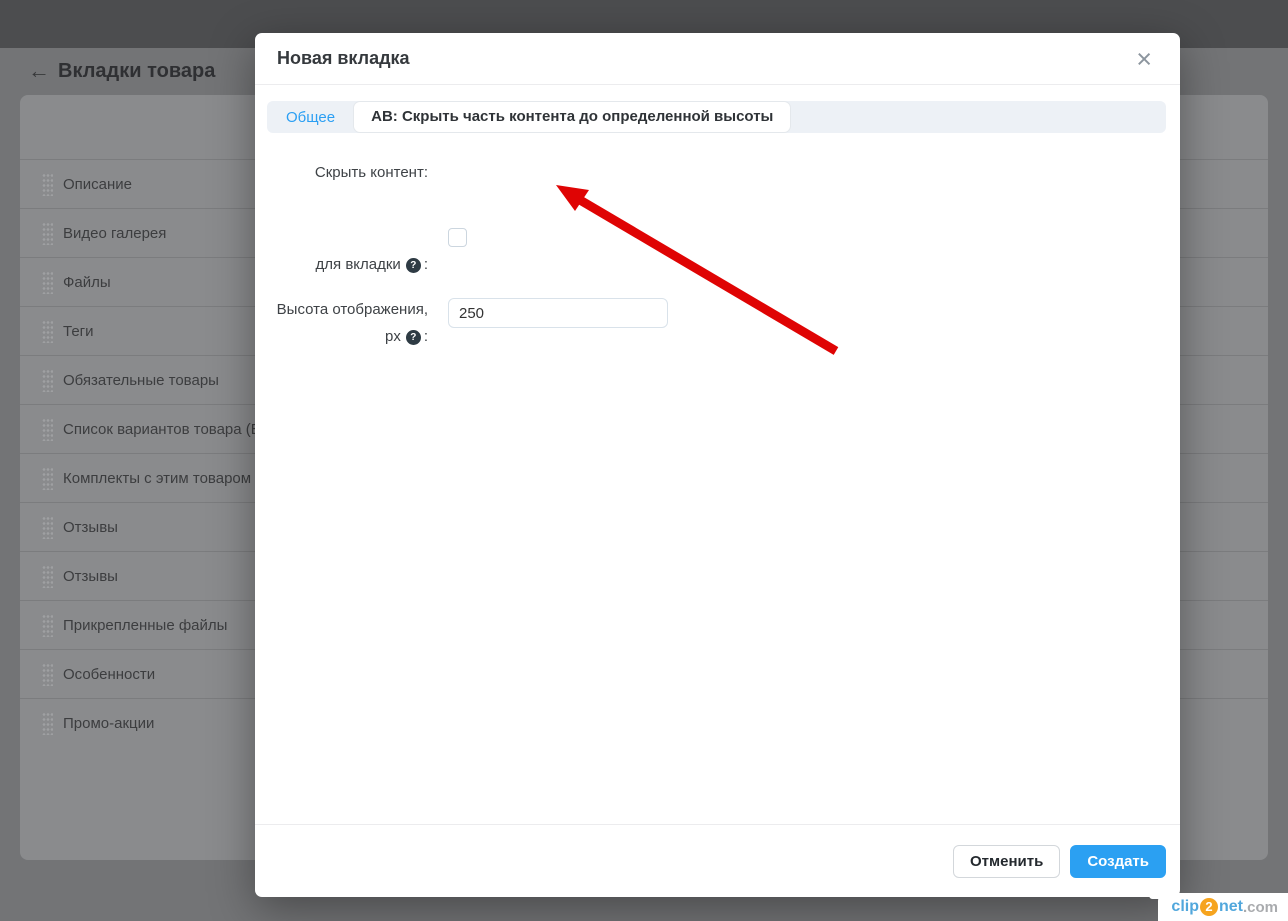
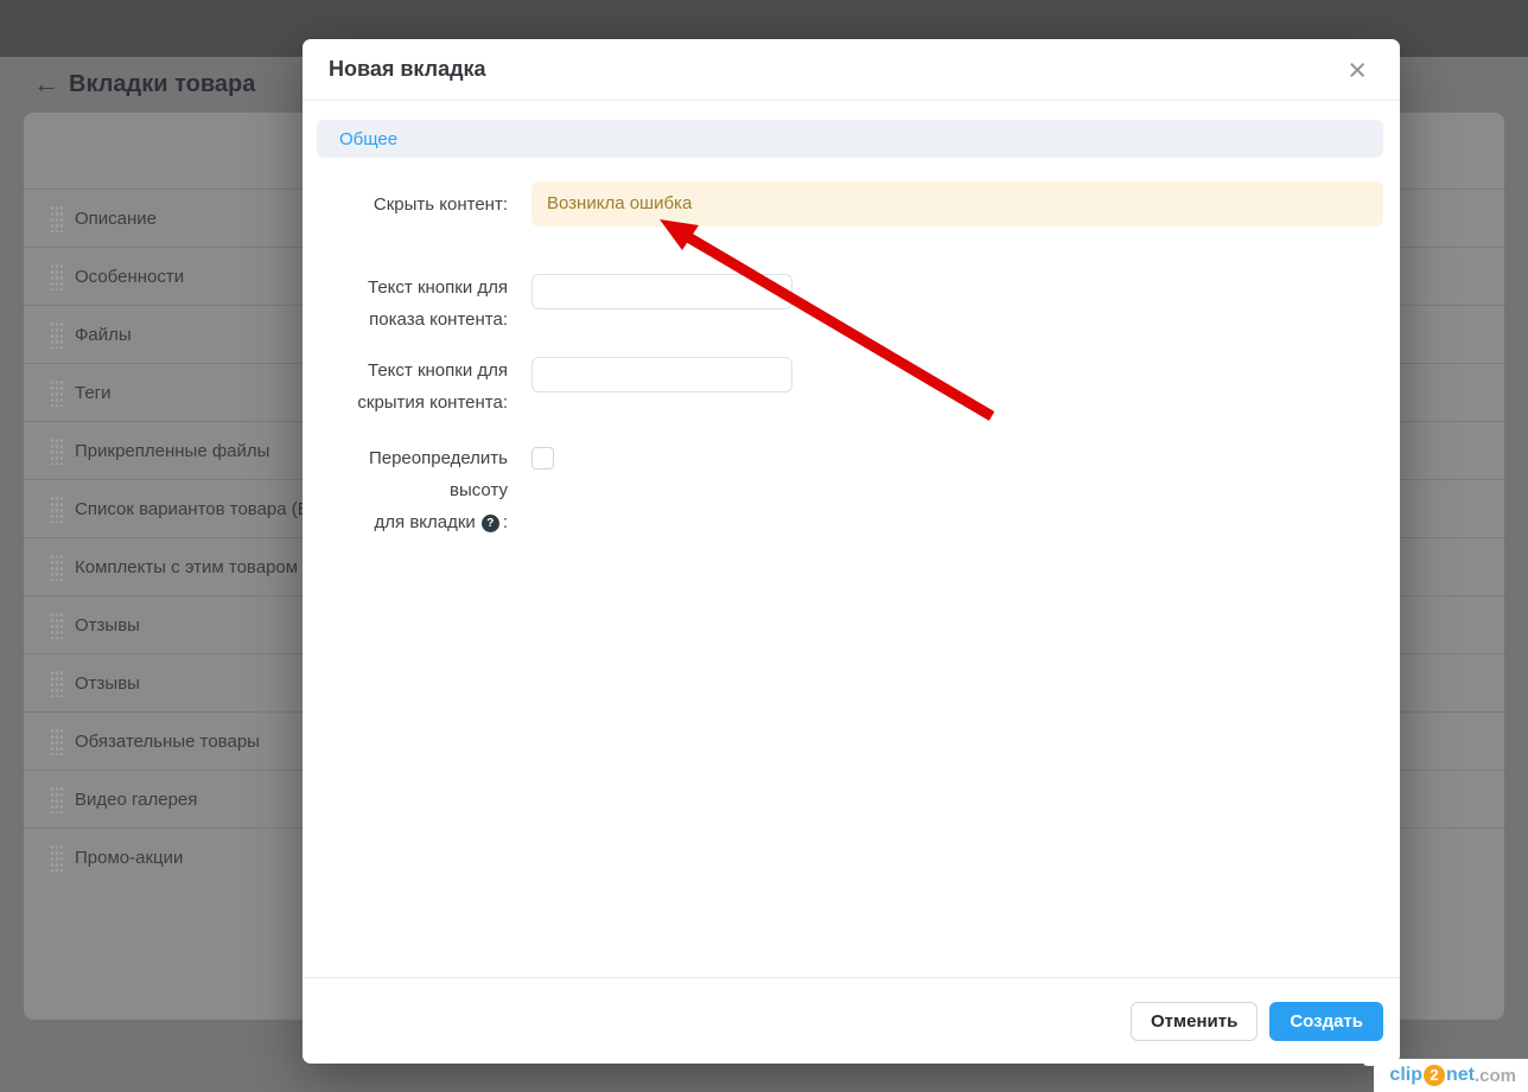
  ←
  Вкладки товара
  Описание
- Видео галерея
+ Особенности
  Файлы
  Теги
- Обязательные товары
+ Прикрепленные файлы
  Список вариантов товара (
  Комплекты с этим товаром
  Отзывы
  Отзывы
- Прикрепленные файлы
+ Обязательные товары
- Особенности
+ Видео галерея
  Промо-акции
  Новая вкладка
  ×
  Общее
- АВ: Скрыть часть контента до определенной высоты
  Скрыть контент:
+ Возникла ошибка
+ Текст кнопки для показа контента:
+ Текст кнопки для скрытия контента:
+ Переопределить высоту
  для вкладки ? :
- Высота отображения,
- px ? :
- 250
  Отменить
  Создать
  clip
  2
  net
  .com
